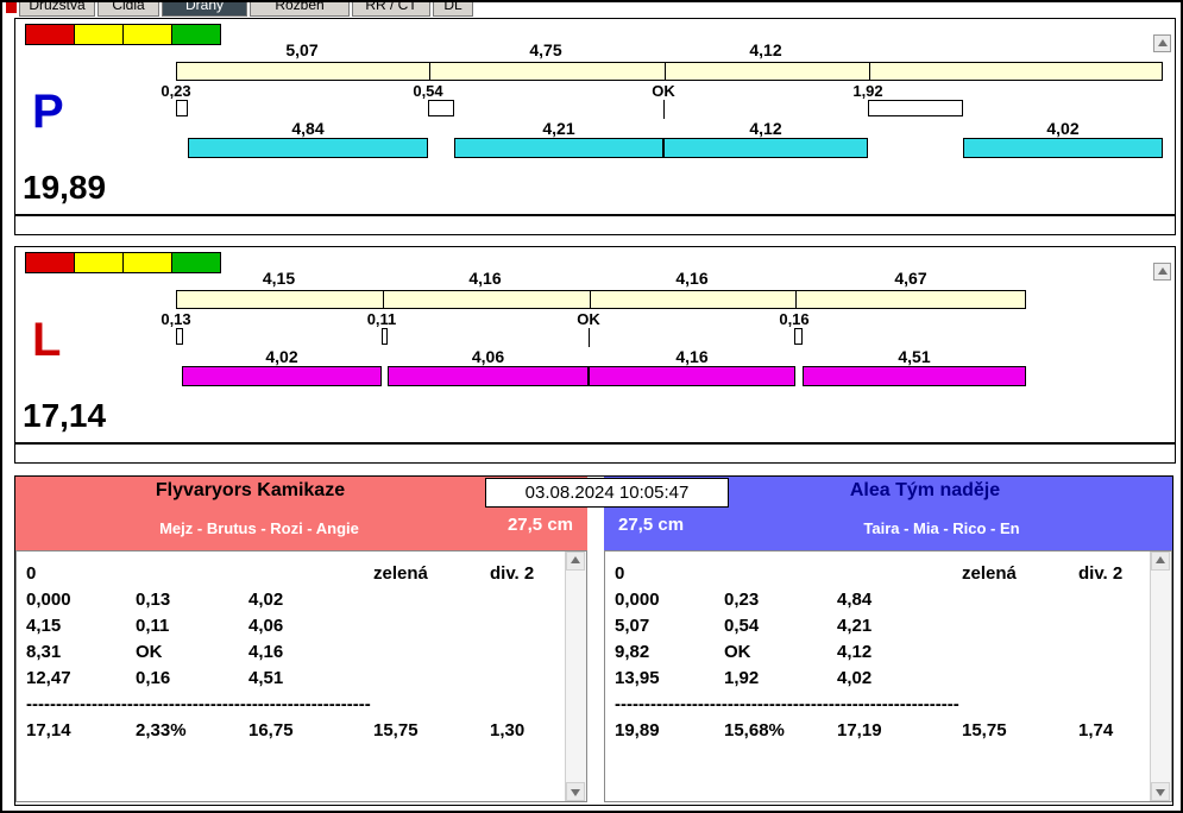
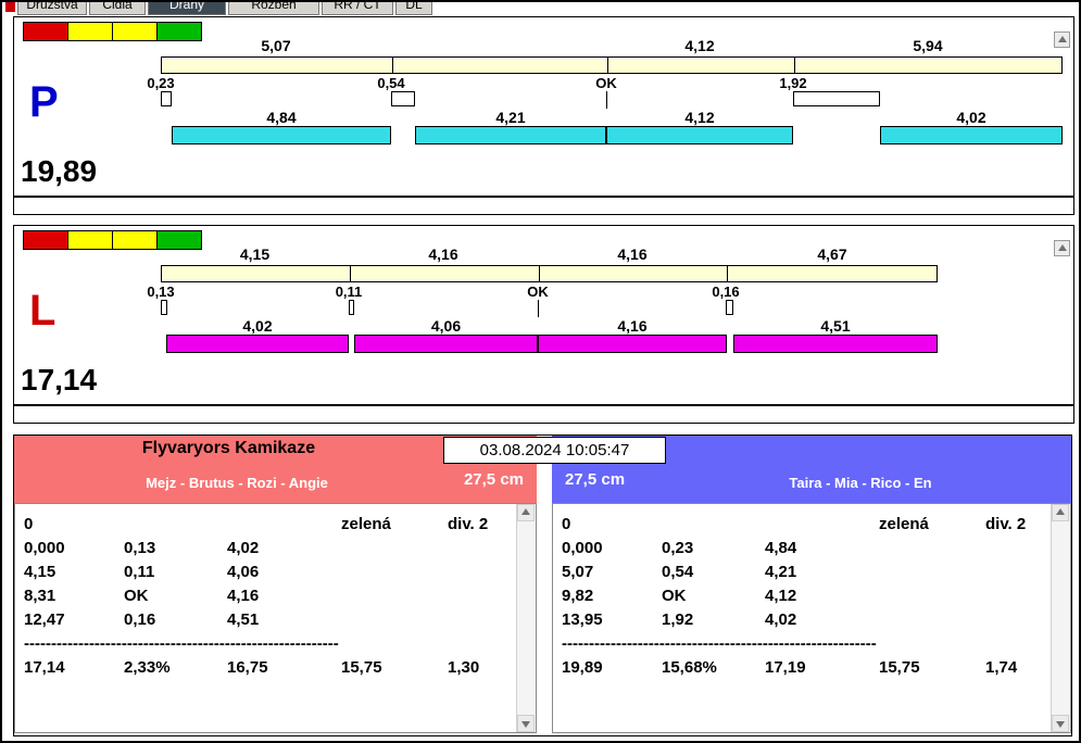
  Družstva
  Čidla
  Dráhy
  Rozběh
  RR / ČT
  DL
  5,07
- 4,75
  4,12
+ 5,94
  0,23
  0,54
  OK
  1,92
  4,84
  4,21
  4,12
  4,02
  P
  19,89
  4,15
  4,16
  4,16
  4,67
  0,13
  0,11
  OK
  0,16
  4,02
  4,06
  4,16
  4,51
  L
  17,14
  Flyvaryors Kamikaze
  Mejz - Brutus - Rozi - Angie
  27,5 cm
- Alea Tým naděje
  27,5 cm
  Taira - Mia - Rico - En
  03.08.2024 10:05:47
  0
  zelená
  div. 2
  0,000
  0,13
  4,02
  4,15
  0,11
  4,06
  8,31
  OK
  4,16
  12,47
  0,16
  4,51
  ----------------------------------------------------------
  17,14
  2,33%
  16,75
  15,75
  1,30
  0
  zelená
  div. 2
  0,000
  0,23
  4,84
  5,07
  0,54
  4,21
  9,82
  OK
  4,12
  13,95
  1,92
  4,02
  ----------------------------------------------------------
  19,89
  15,68%
  17,19
  15,75
  1,74
